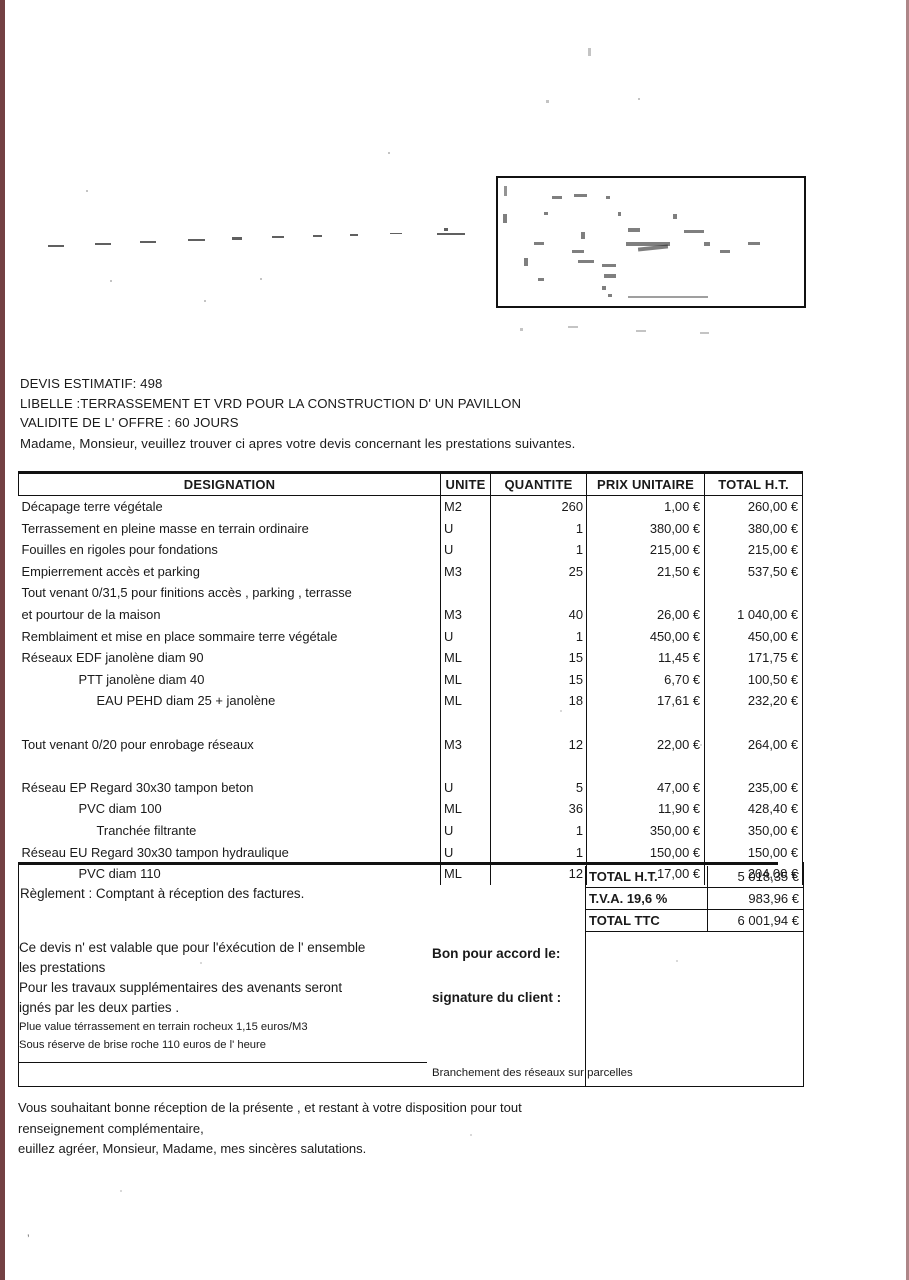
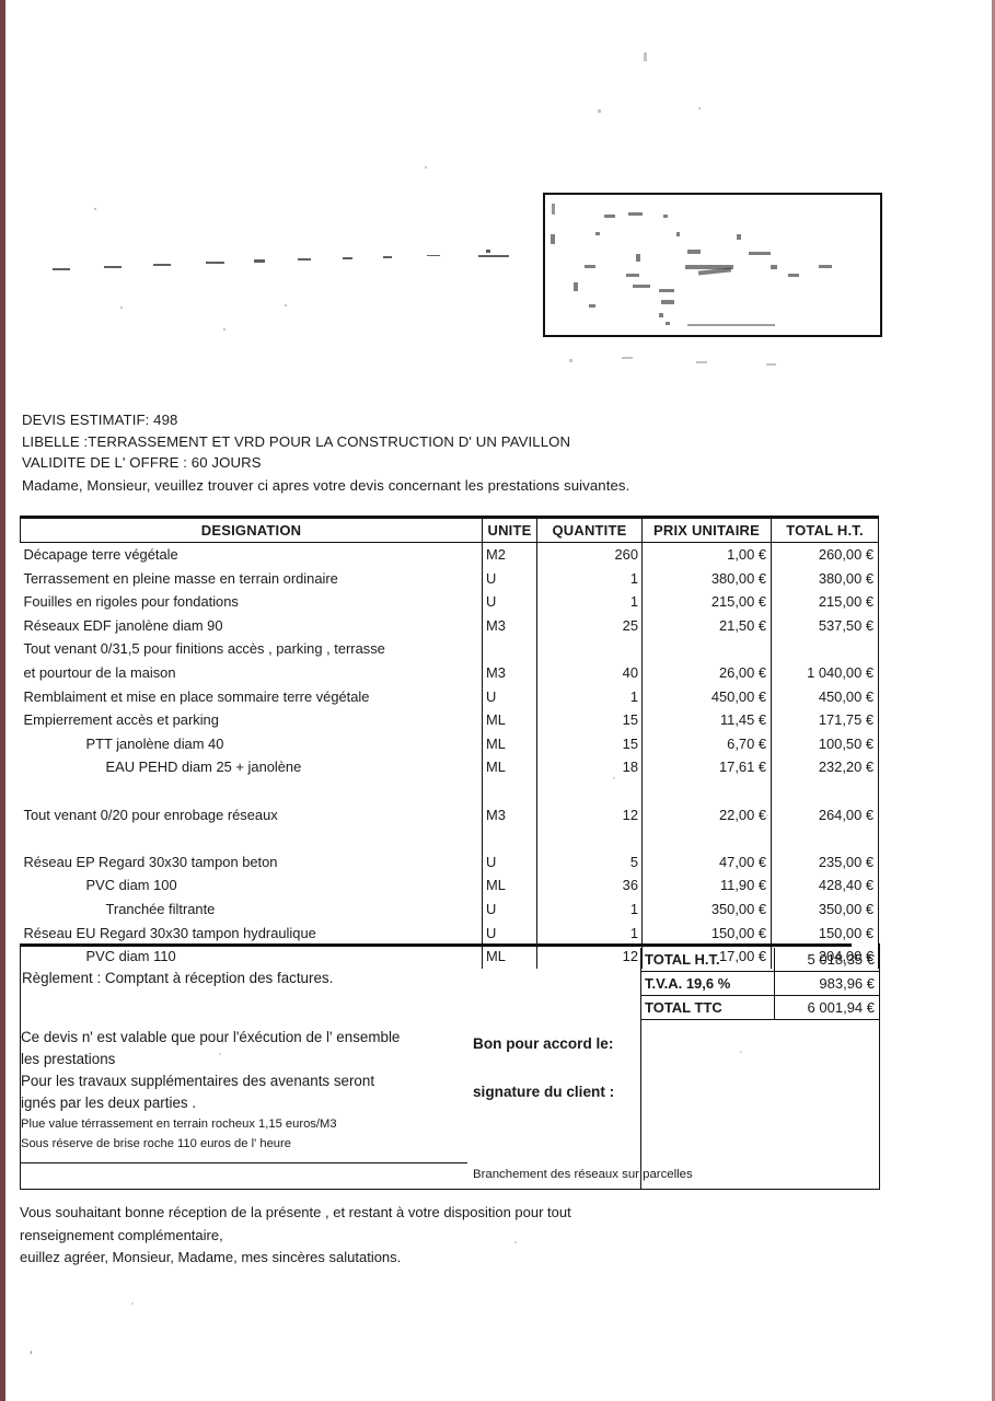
  DEVIS ESTIMATIF: 498
  LIBELLE :TERRASSEMENT ET VRD POUR LA CONSTRUCTION D' UN PAVILLON
  VALIDITE DE L' OFFRE : 60 JOURS
  Madame, Monsieur, veuillez trouver ci apres votre devis concernant les prestations suivantes.
  DESIGNATION	UNITE	QUANTITE	PRIX UNITAIRE	TOTAL H.T.
  Décapage terre végétale	M2	260	1,00 €	260,00 €
  Terrassement en pleine masse en terrain ordinaire	U	1	380,00 €	380,00 €
  Fouilles en rigoles pour fondations	U	1	215,00 €	215,00 €
- Empierrement accès et parking	M3	25	21,50 €	537,50 €
+ Réseaux EDF janolène diam 90	M3	25	21,50 €	537,50 €
  Tout venant 0/31,5 pour finitions accès , parking , terrasse
  et pourtour de la maison	M3	40	26,00 €	1 040,00 €
  Remblaiment et mise en place sommaire terre végétale	U	1	450,00 €	450,00 €
- Réseaux EDF janolène diam 90	ML	15	11,45 €	171,75 €
+ Empierrement accès et parking	ML	15	11,45 €	171,75 €
  PTT janolène diam 40	ML	15	6,70 €	100,50 €
  EAU PEHD diam 25 + janolène	ML	18	17,61 €	232,20 €
  Tout venant 0/20 pour enrobage réseaux	M3	12	22,00 €	264,00 €
  Réseau EP Regard 30x30 tampon beton	U	5	47,00 €	235,00 €
  PVC diam 100	ML	36	11,90 €	428,40 €
  Tranchée filtrante	U	1	350,00 €	350,00 €
  Réseau EU Regard 30x30 tampon hydraulique	U	1	150,00 €	150,00 €
  PVC diam 110	ML	12	17,00 €	204,00 €
  TOTAL H.T.
  5 018,35 €
  T.V.A. 19,6 %
  983,96 €
  TOTAL TTC
  6 001,94 €
  Règlement : Comptant à réception des factures.
  Ce devis n' est valable que pour l'éxécution de l' ensemble
  les prestations
  Pour les travaux supplémentaires des avenants seront
  ignés par les deux parties .
  Plue value térrassement en terrain rocheux 1,15 euros/M3
  Sous réserve de brise roche 110 euros de l' heure
  Bon pour accord le:
  signature du client :
  Branchement des réseaux sur parcelles
  Vous souhaitant bonne réception de la présente , et restant à votre disposition pour tout
  renseignement complémentaire,
  euillez agréer, Monsieur, Madame, mes sincères salutations.
  ’
